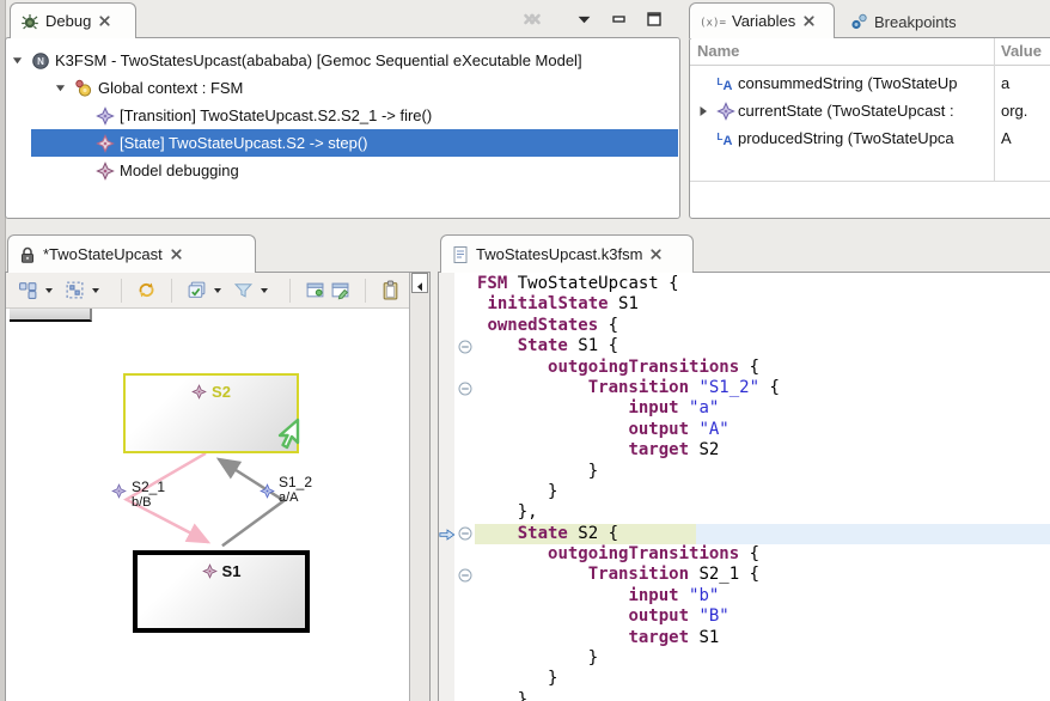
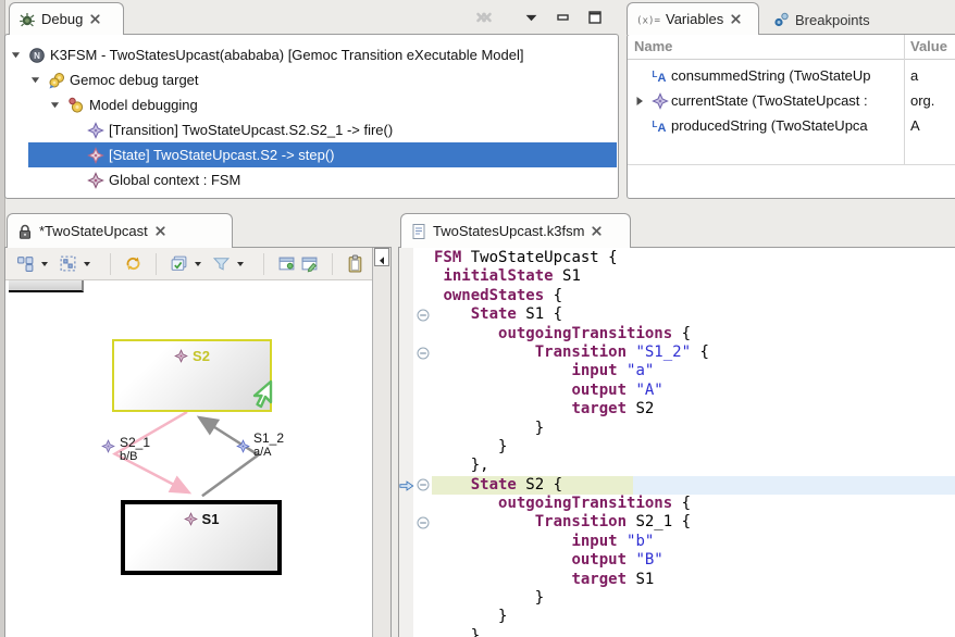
  Debug
  N
- K3FSM - TwoStatesUpcast(abababa) [Gemoc Sequential eXecutable Model]
+ K3FSM - TwoStatesUpcast(abababa) [Gemoc Transition eXecutable Model]
+ Gemoc debug target
- Global context : FSM
+ Model debugging
  [Transition] TwoStateUpcast.S2.S2_1 -> fire()
  [State] TwoStateUpcast.S2 -> step()
- Model debugging
+ Global context : FSM
  (x)=
  Variables
  Breakpoints
  Name
  Value
  L
  A
  consummedString (TwoStateUp
  a
  currentState (TwoStateUpcast :
  org.
  L
  A
  producedString (TwoStateUpca
  A
  *TwoStateUpcast
  S2
  S1
  S2_1
  b/B
  S1_2
  a/A
  TwoStatesUpcast.k3fsm
  FSM TwoStateUpcast {
  initialState S1
  ownedStates {
  State S1 {
  outgoingTransitions {
  Transition "S1_2" {
  input "a"
  output "A"
  target S2
  }
  }
  },
  State S2 {
  outgoingTransitions {
  Transition S2_1 {
  input "b"
  output "B"
  target S1
  }
  }
  }
